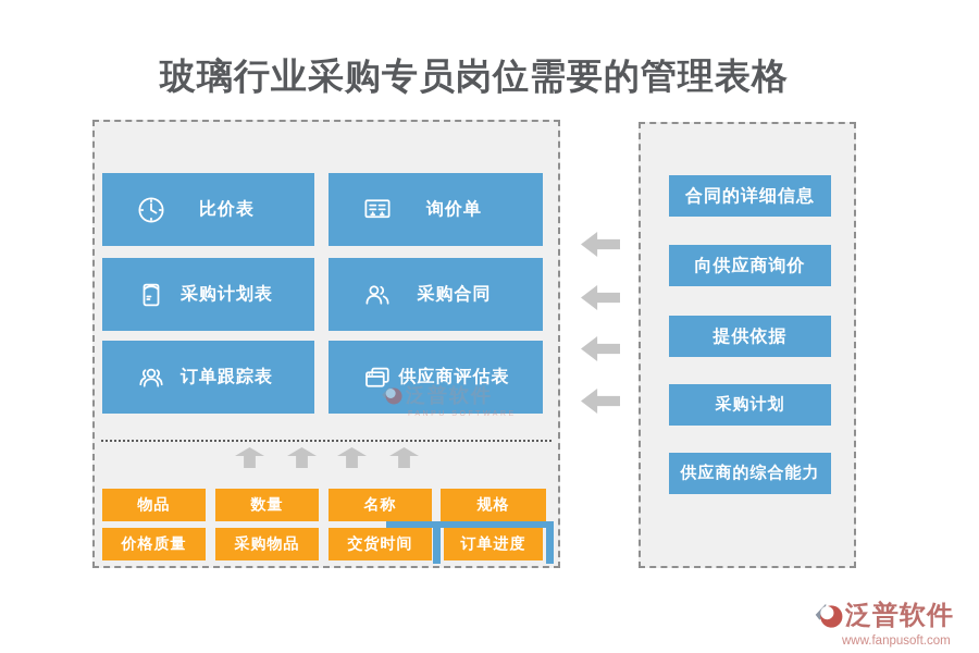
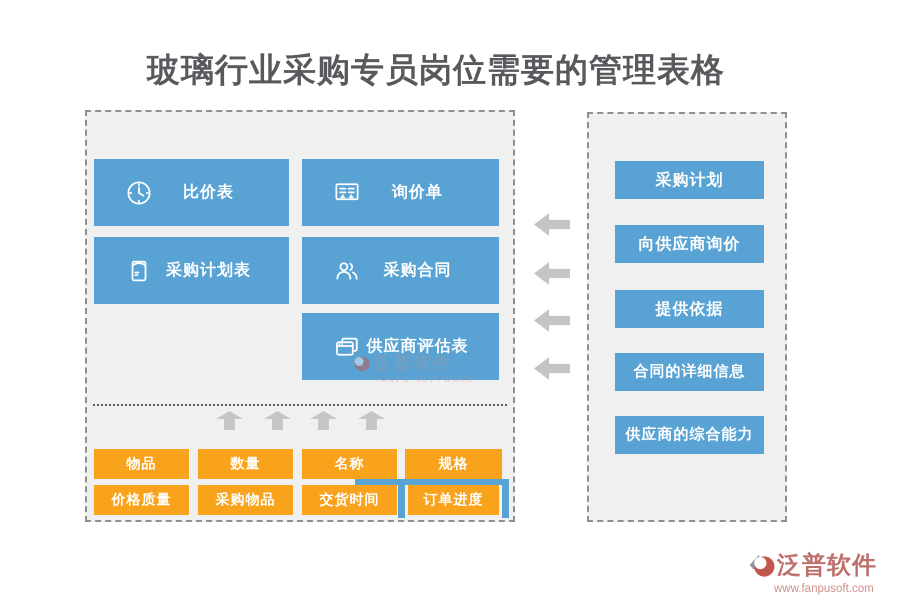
  玻璃行业采购专员岗位需要的管理表格
  比价表
  询价单
  采购计划表
  采购合同
- 订单跟踪表
  供应商评估表
  物品
  数量
  名称
  规格
  价格质量
  采购物品
  交货时间
  订单进度
- 合同的详细信息
+ 采购计划
  向供应商询价
  提供依据
- 采购计划
+ 合同的详细信息
  供应商的综合能力
  泛普软件
  泛普软件
  www.fanpusoft.com
